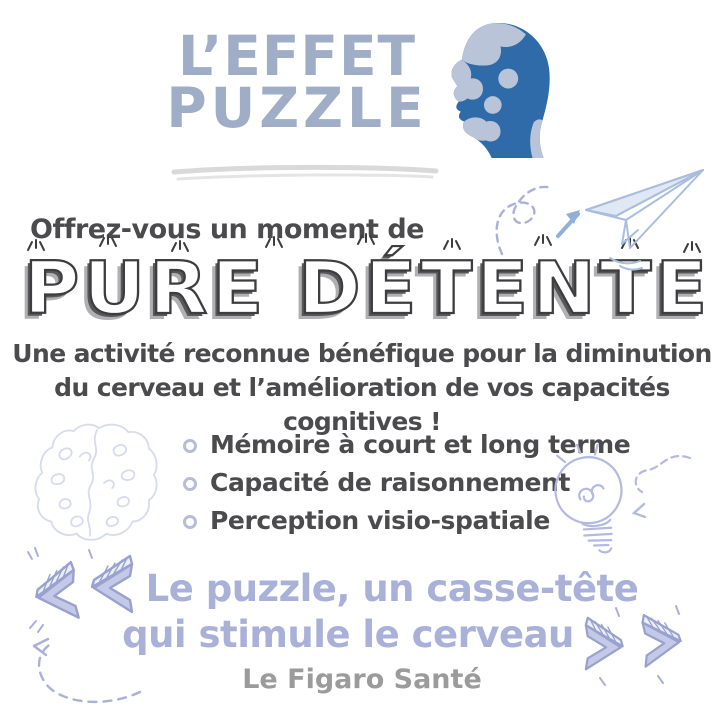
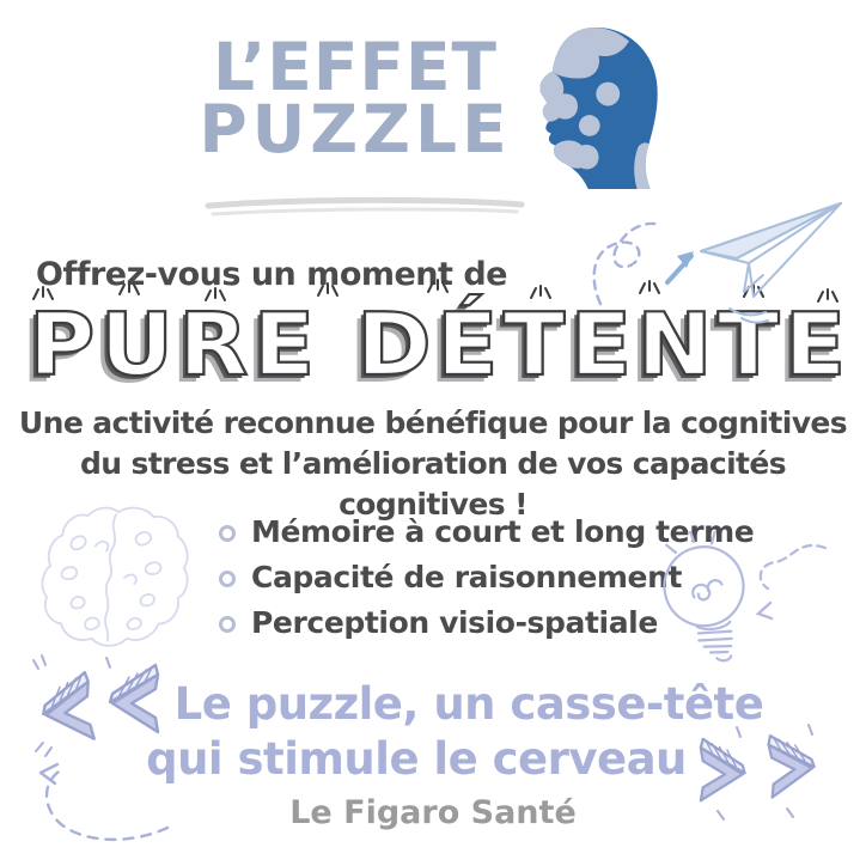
  L’EFFET
  PUZZLE
  Offrez-vous un moment de
  PURE DÉTENTE
- Une activité reconnue bénéfique pour la diminution
+ Une activité reconnue bénéfique pour la cognitives
- du cerveau et l’amélioration de vos capacités cognitives !
+ du stress et l’amélioration de vos capacités cognitives !
  Mémoire à court et long terme
  Capacité de raisonnement
  Perception visio-spatiale
  Le puzzle, un casse-tête
  qui stimule le cerveau
  Le Figaro Santé
